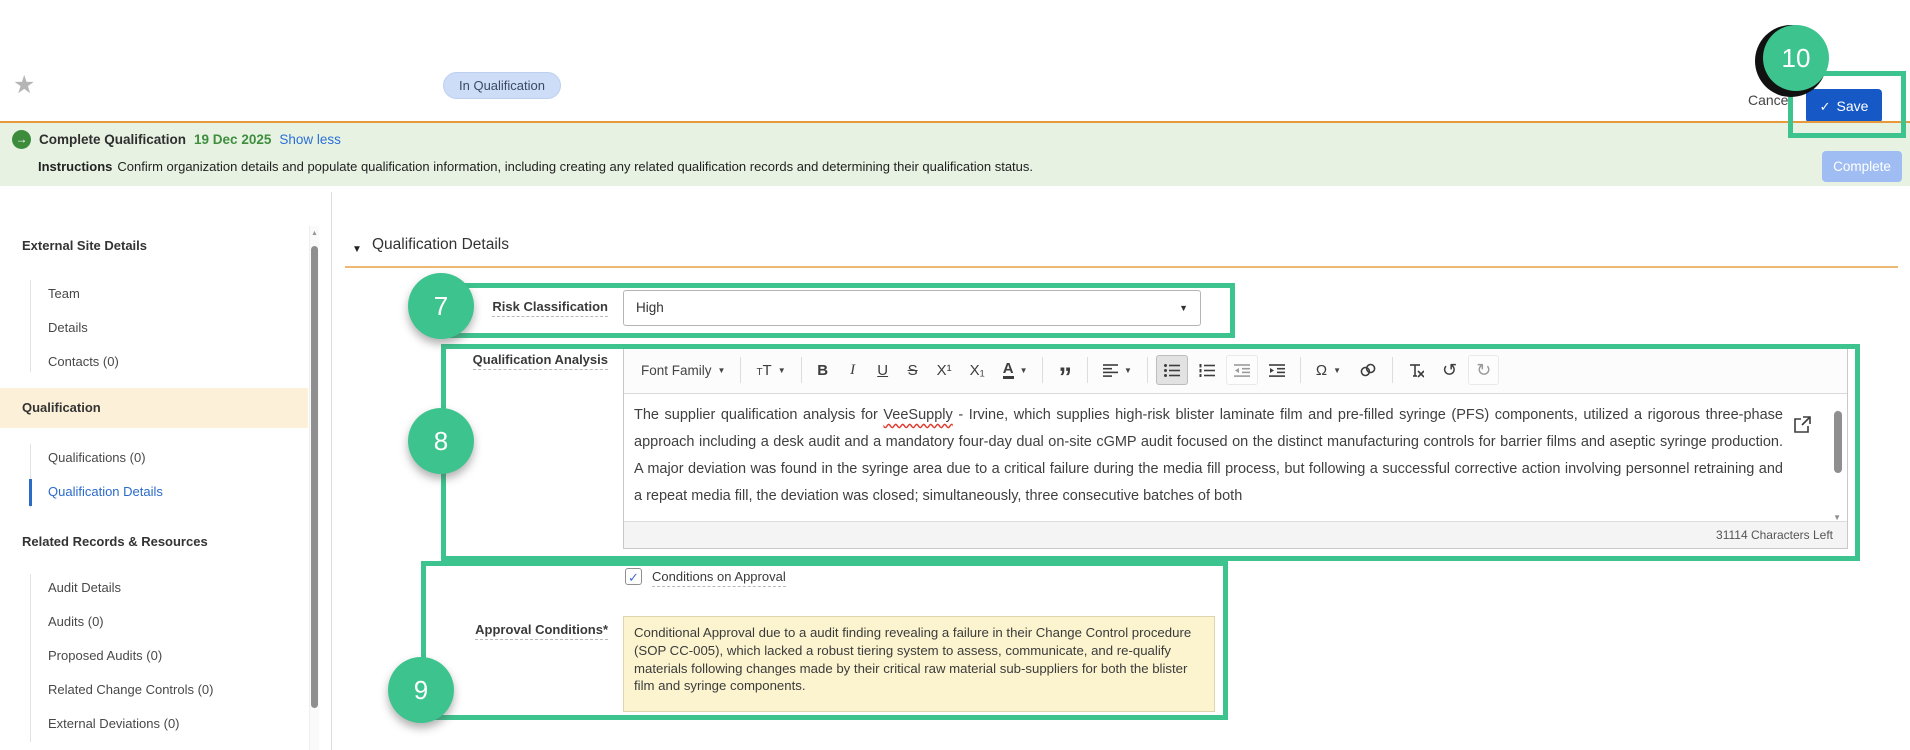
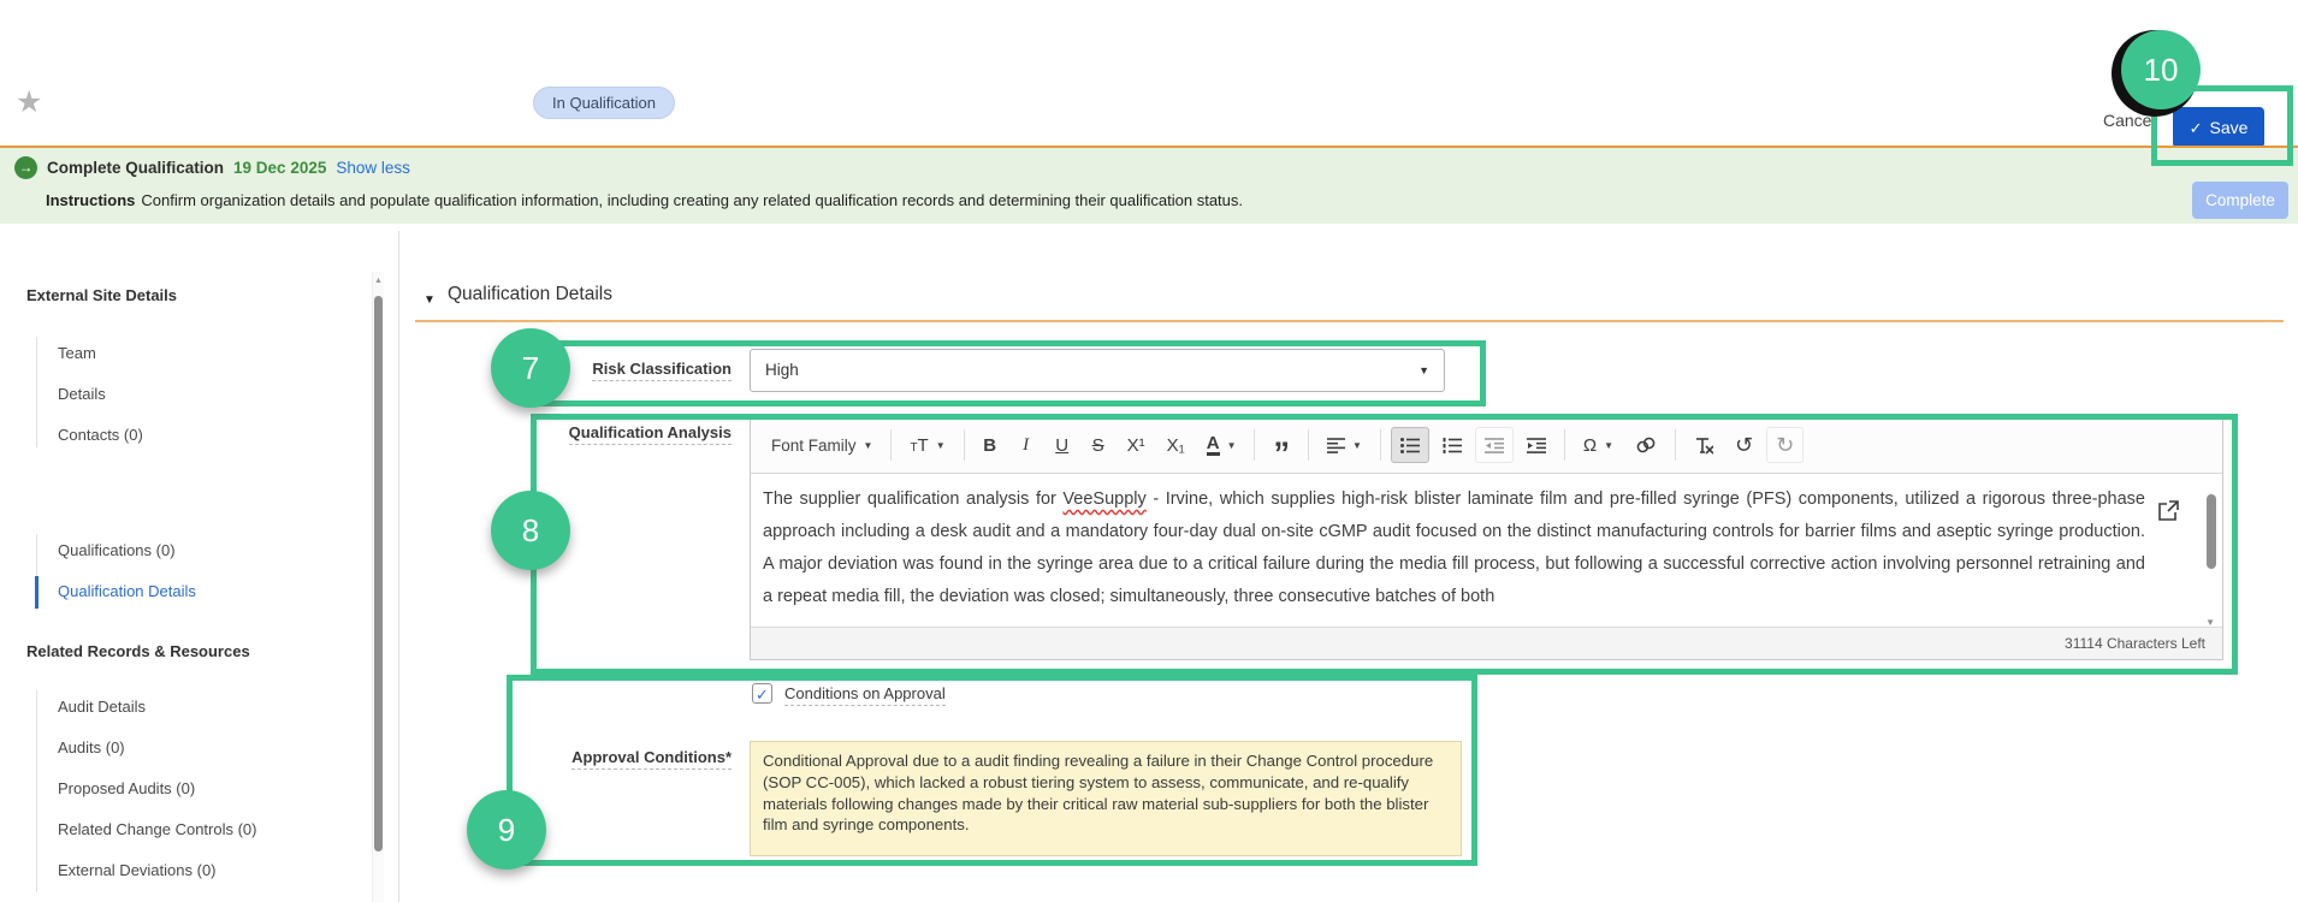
  ★
  In Qualification
  Cancel
  ✓ Save
  →
  Complete Qualification
  19 Dec 2025
  Show less
  Instructions Confirm organization details and populate qualification information, including creating any related qualification records and determining their qualification status.
  Complete
  External Site Details
  Team
  Details
  Contacts (0)
- Qualification
  Qualifications (0)
  Qualification Details
  Related Records & Resources
  Audit Details
  Audits (0)
  Proposed Audits (0)
  Related Change Controls (0)
  External Deviations (0)
  ▼
  Qualification Details
  Risk Classification
  High
  ▼
  Qualification Analysis
  Font Family
  ▼
  TT
  ▼
  B
  I
  U
  S
  X¹
  X₁
  A
  ▼
  ”
  ▼
  Ω
  ▼
  ↺
  ↻
  The supplier qualification analysis for VeeSupply - Irvine, which supplies high-risk blister laminate film and pre-filled syringe (PFS) components, utilized a rigorous three-phase approach including a desk audit and a mandatory four-day dual on-site cGMP audit focused on the distinct manufacturing controls for barrier films and aseptic syringe production. A major deviation was found in the syringe area due to a critical failure during the media fill process, but following a successful corrective action involving personnel retraining and a repeat media fill, the deviation was closed; simultaneously, three consecutive batches of both
  ▼
  31114 Characters Left
  ✓
  Conditions on Approval
  Approval Conditions*
  Conditional Approval due to a audit finding revealing a failure in their Change Control procedure (SOP CC-005), which lacked a robust tiering system to assess, communicate, and re-qualify materials following changes made by their critical raw material sub-suppliers for both the blister film and syringe components.
  7
  8
  9
  10
